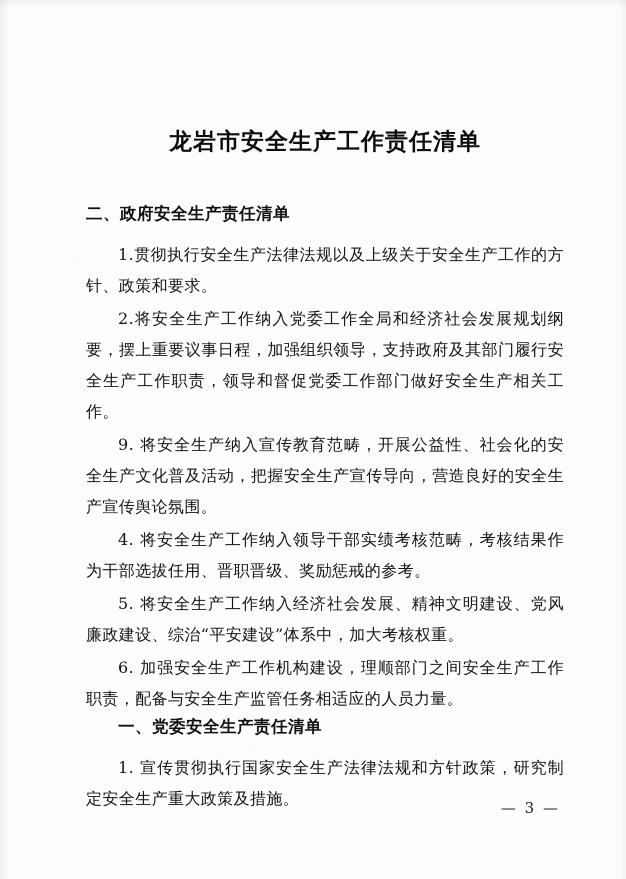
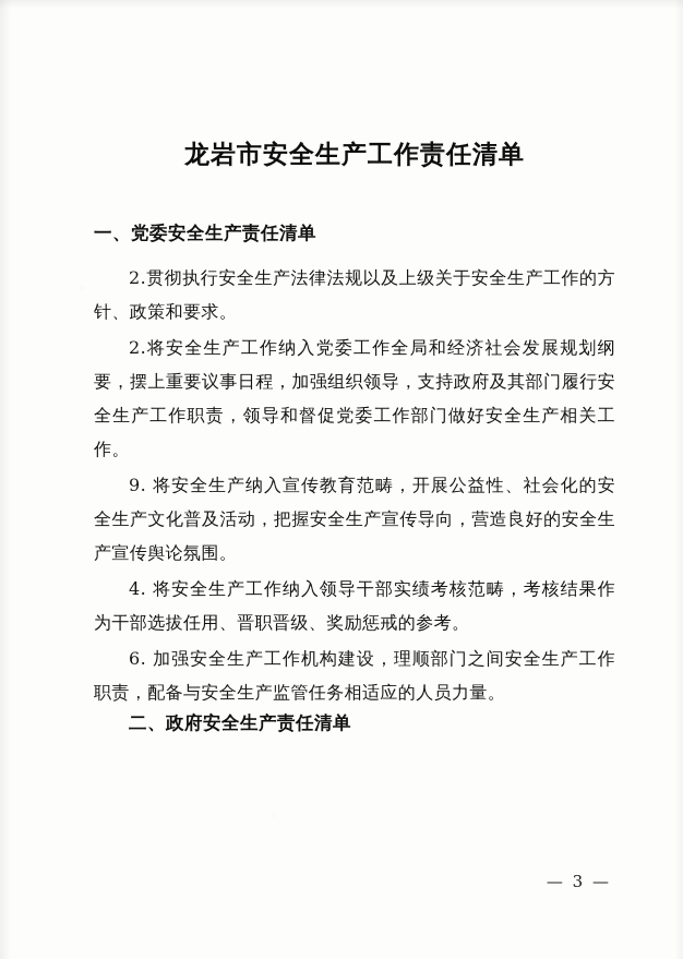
  龙岩市安全生产工作责任清单
- 二、政府安全生产责任清单
+ 一、党委安全生产责任清单
- 1.贯彻执行安全生产法律法规以及上级关于安全生产工作的方针、政策和要求。
+ 2.贯彻执行安全生产法律法规以及上级关于安全生产工作的方针、政策和要求。
  2.将安全生产工作纳入党委工作全局和经济社会发展规划纲要，摆上重要议事日程，加强组织领导，支持政府及其部门履行安全生产工作职责，领导和督促党委工作部门做好安全生产相关工作。
  9. 将安全生产纳入宣传教育范畴，开展公益性、社会化的安全生产文化普及活动，把握安全生产宣传导向，营造良好的安全生产宣传舆论氛围。
  4. 将安全生产工作纳入领导干部实绩考核范畴，考核结果作为干部选拔任用、晋职晋级、奖励惩戒的参考。
- 5. 将安全生产工作纳入经济社会发展、精神文明建设、党风廉政建设、综治“平安建设”体系中，加大考核权重。
  6. 加强安全生产工作机构建设，理顺部门之间安全生产工作职责，配备与安全生产监管任务相适应的人员力量。
- 一、党委安全生产责任清单
+ 二、政府安全生产责任清单
- 1. 宣传贯彻执行国家安全生产法律法规和方针政策，研究制定安全生产重大政策及措施。
  — 3 —
